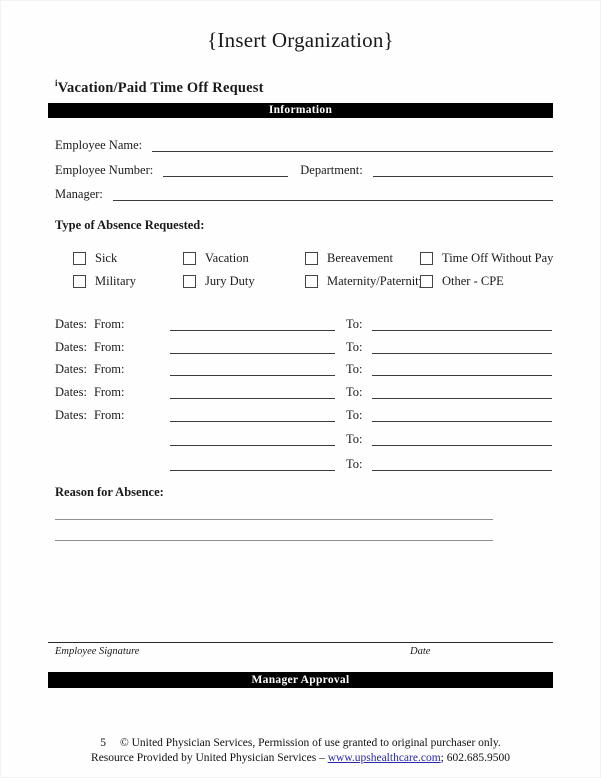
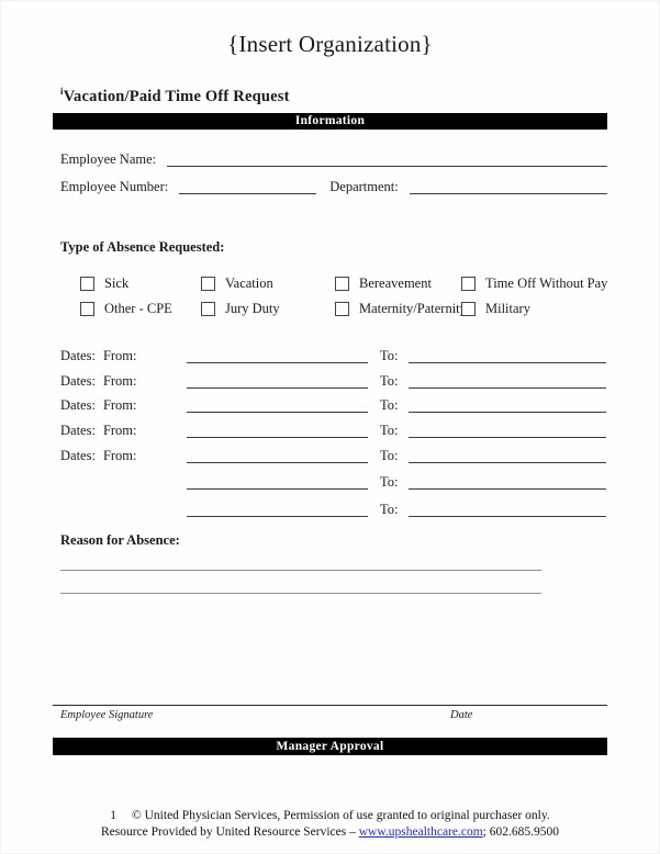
  {Insert Organization}
  iVacation/Paid Time Off Request
  Information
  Employee Name:
  Employee Number:
  Department:
- Manager:
  Type of Absence Requested:
  Sick
  Vacation
  Bereavement
  Time Off Without Pay
- Military
+ Other - CPE
  Jury Duty
  Maternity/Paternit
- Other - CPE
+ Military
  Dates: From:
  To:
  Dates: From:
  To:
  Dates: From:
  To:
  Dates: From:
  To:
  Dates: From:
  To:
  To:
  To:
  Reason for Absence:
  Employee Signature
  Date
  Manager Approval
- 5 © United Physician Services, Permission of use granted to original purchaser only.
+ 1 © United Physician Services, Permission of use granted to original purchaser only.
- Resource Provided by United Physician Services – www.upshealthcare.com; 602.685.9500
+ Resource Provided by United Resource Services – www.upshealthcare.com; 602.685.9500
